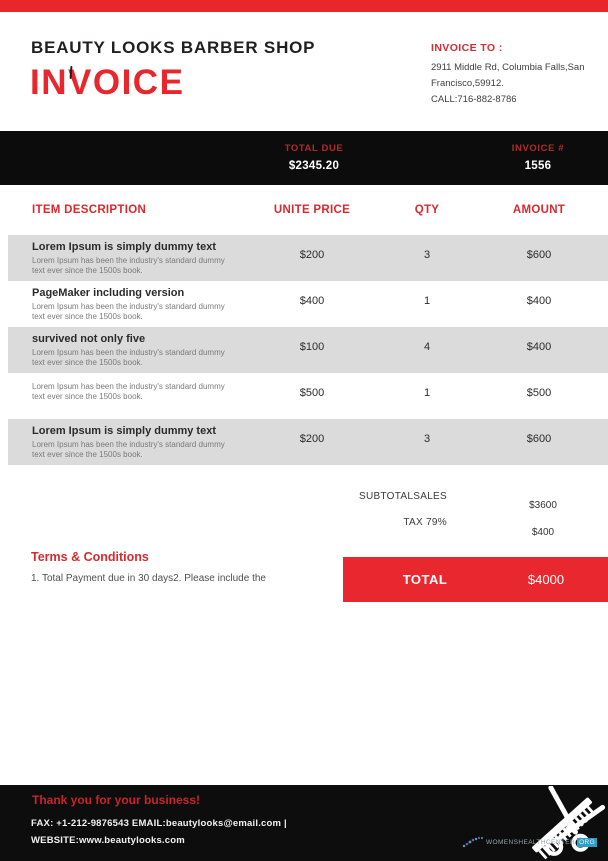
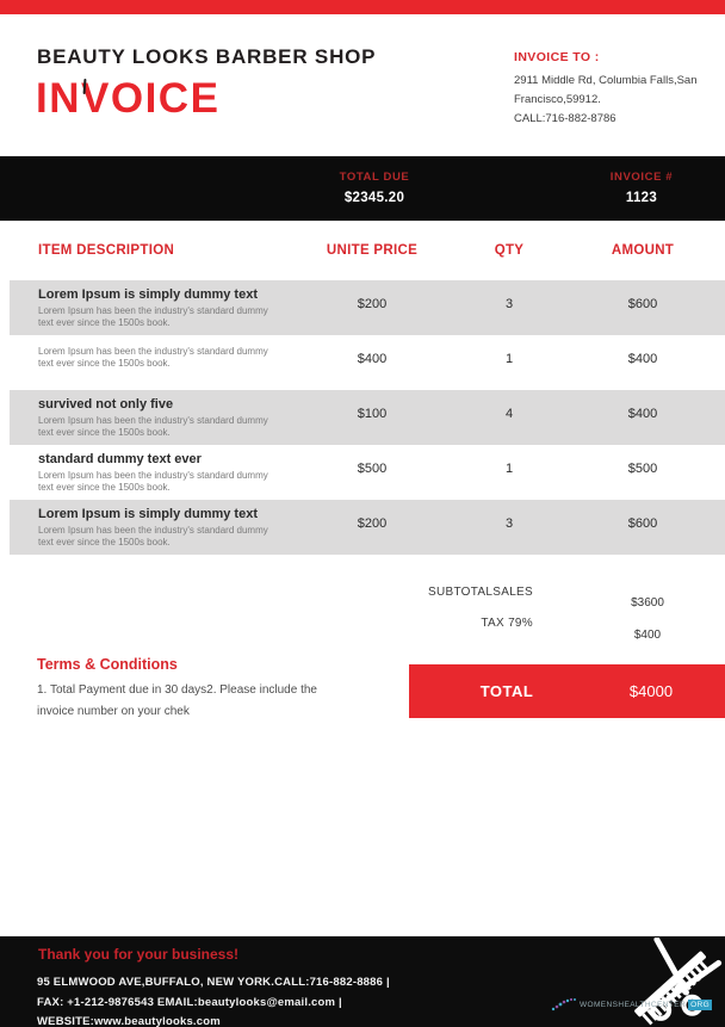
  BEAUTY LOOKS BARBER SHOP
  INVOICE
  INVOICE TO :
  2911 Middle Rd, Columbia Falls,San
  Francisco,59912.
  CALL:716-882-8786
  TOTAL DUE
  $2345.20
  INVOICE #
- 1556
+ 1123
  ITEM DESCRIPTION
  UNITE PRICE
  QTY
  AMOUNT
  Lorem Ipsum is simply dummy text
  Lorem Ipsum has been the industry's standard dummy text ever since the 1500s book.
  $200
  3
  $600
- PageMaker including version
  Lorem Ipsum has been the industry's standard dummy text ever since the 1500s book.
  $400
  1
  $400
  survived not only five
  Lorem Ipsum has been the industry's standard dummy text ever since the 1500s book.
  $100
  4
  $400
+ standard dummy text ever
  Lorem Ipsum has been the industry's standard dummy text ever since the 1500s book.
  $500
  1
  $500
  Lorem Ipsum is simply dummy text
  Lorem Ipsum has been the industry's standard dummy text ever since the 1500s book.
  $200
  3
  $600
  SUBTOTALSALES
  $3600
  TAX 79%
  $400
  Terms & Conditions
  1. Total Payment due in 30 days2. Please include the
+ invoice number on your chek
  TOTAL
  $4000
  Thank you for your business!
+ 95 ELMWOOD AVE,BUFFALO, NEW YORK.CALL:716-882-8886 |
  FAX: +1-212-9876543 EMAIL:beautylooks@email.com |
  WEBSITE:www.beautylooks.com
